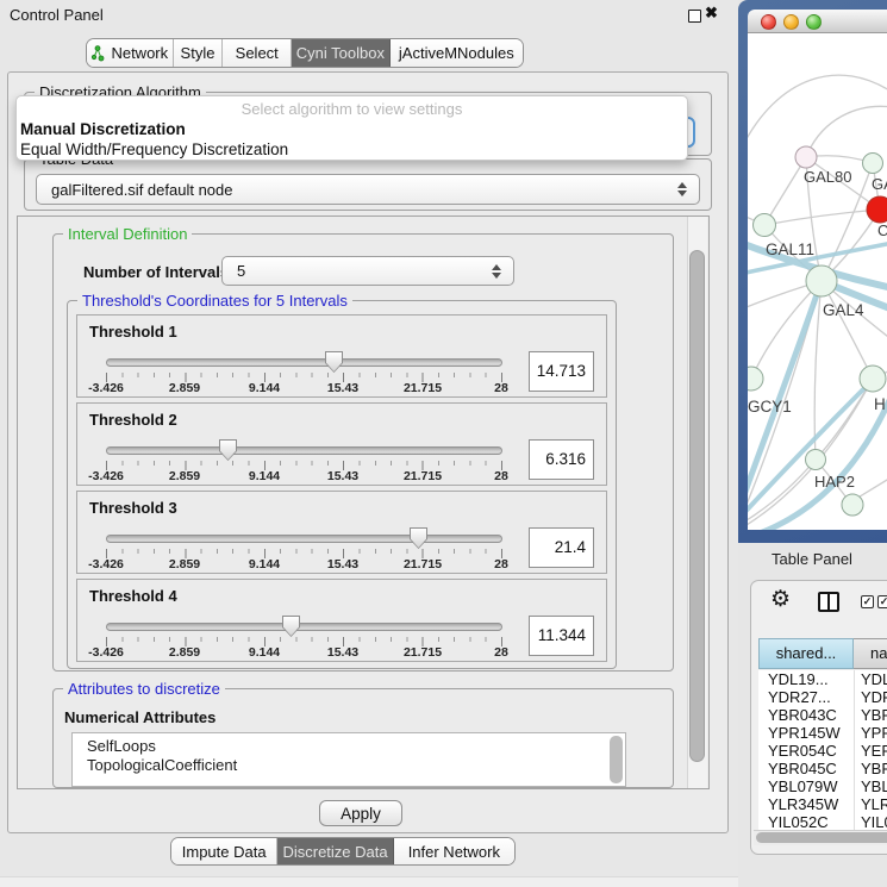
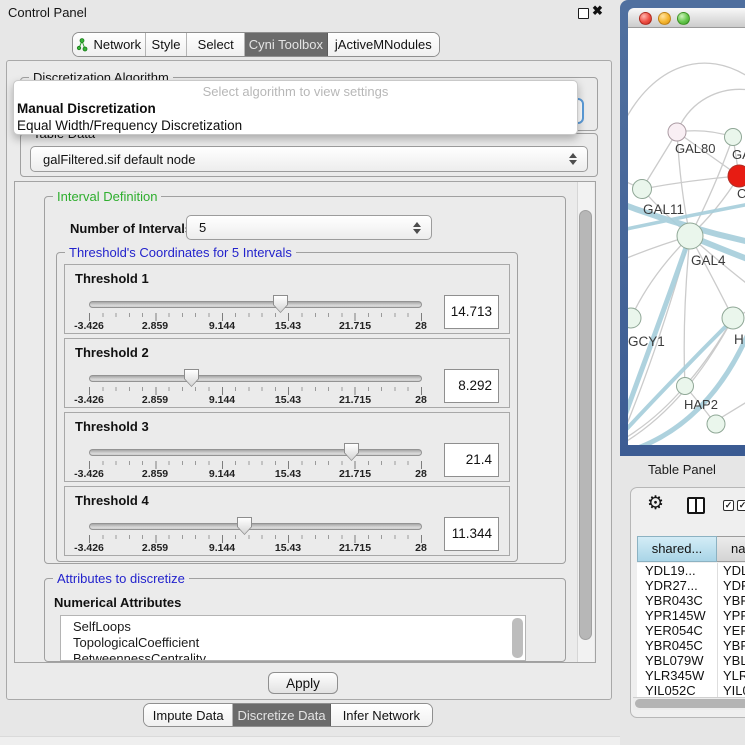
  Control Panel
  ✖
  Network
  Style
  Select
  Cyni Toolbox
  jActiveMNodules
  Discretization Algorithm
  Select algorithm to view settings
  Manual Discretization
  Equal Width/Frequency Discretization
  galFiltered.sif default node
  Interval Definition
  Number of Interval
  5
  Threshold's Coordinates for 5 Intervals
  Threshold 1
  -3.426
  2.859
  9.144
  15.43
  21.715
  28
  14.713
  Threshold 2
  -3.426
  2.859
  9.144
  15.43
  21.715
  28
- 6.316
+ 8.292
  Threshold 3
  -3.426
  2.859
  9.144
  15.43
  21.715
  28
  21.4
  Threshold 4
  -3.426
  2.859
  9.144
  15.43
  21.715
  28
  11.344
  Attributes to discretize
  Numerical Attributes
  SelfLoops
  TopologicalCoefficient
+ BetweennessCentrality
  Apply
  Impute Data
  Discretize Data
  Infer Network
  GAL80
  C
  GAL11
  GAL4
  GCY1
  H
  HAP2
  Table Panel
  ⚙
  ✓
  ✓
  shared...
  YDL19...
  YDR27...
  YBR043C
  YPR145W
  YER054C
  YBR045C
  YBL079W
  YBL
  YLR345W
  YLR
  YIL052C
  YIL
